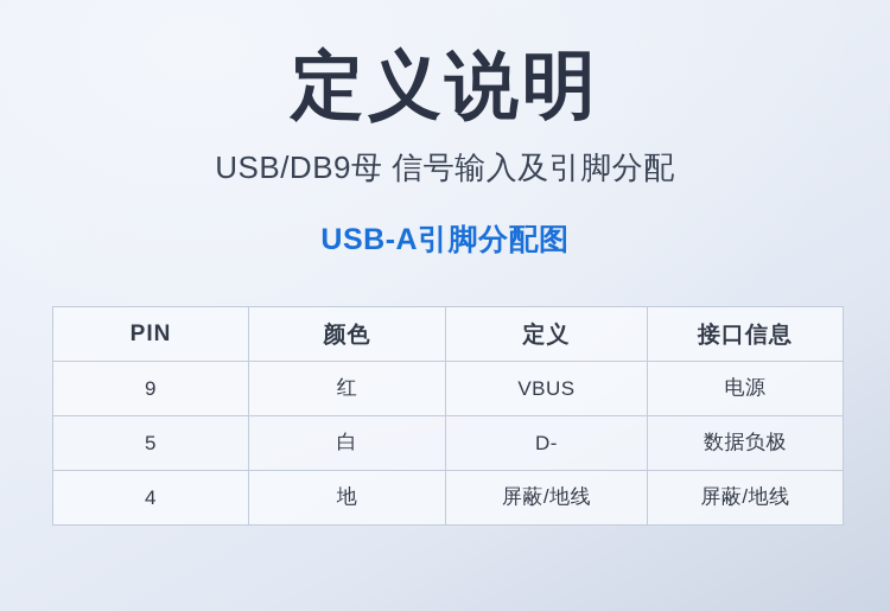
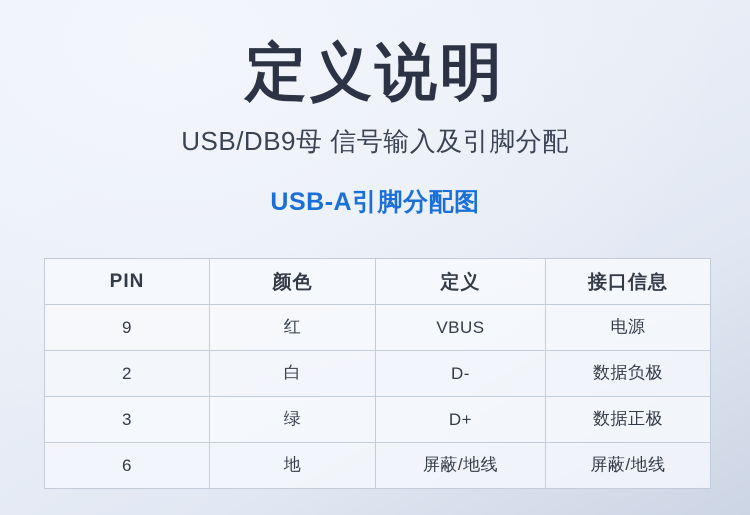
  定义说明
  USB/DB9母 信号输入及引脚分配
  USB-A引脚分配图
  PIN	颜色	定义	接口信息
  9	红	VBUS	电源
- 5	白	D-	数据负极
+ 2	白	D-	数据负极
+ 3	绿	D+	数据正极
- 4	地	屏蔽/地线	屏蔽/地线
+ 6	地	屏蔽/地线	屏蔽/地线
